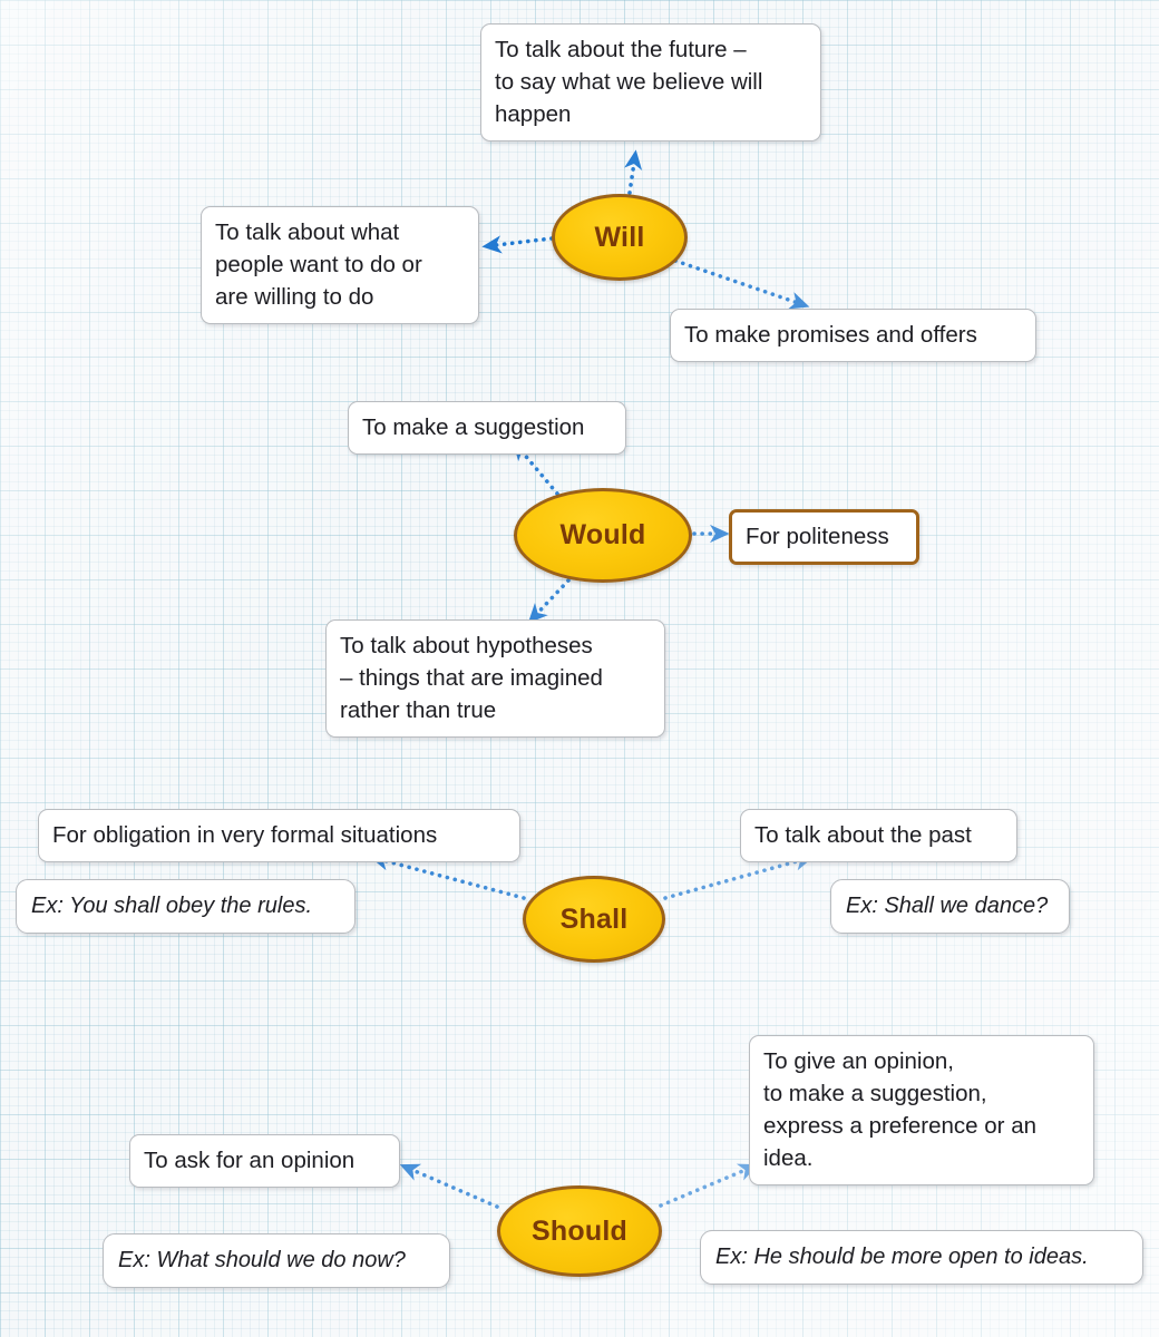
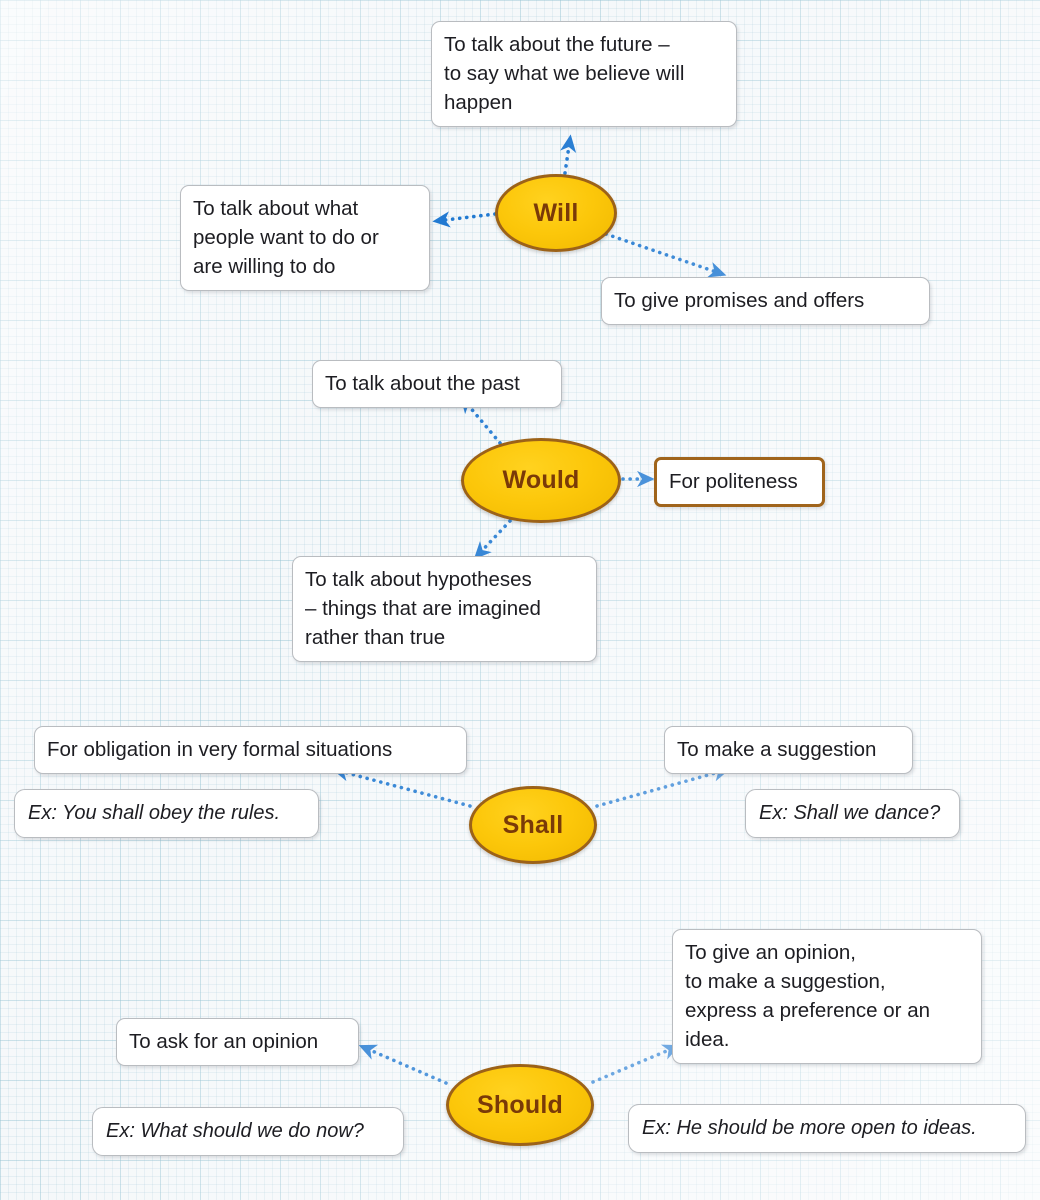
  Will
  Would
  Shall
  Should
  To talk about the future –
  to say what we believe will
  happen
  To talk about what
  people want to do or
  are willing to do
- To make promises and offers
+ To give promises and offers
- To make a suggestion
+ To talk about the past
  For politeness
  To talk about hypotheses
  – things that are imagined
  rather than true
  For obligation in very formal situations
  Ex: You shall obey the rules.
- To talk about the past
+ To make a suggestion
  Ex: Shall we dance?
  To give an opinion,
  to make a suggestion,
  express a preference or an
  idea.
  To ask for an opinion
  Ex: What should we do now?
  Ex: He should be more open to ideas.
